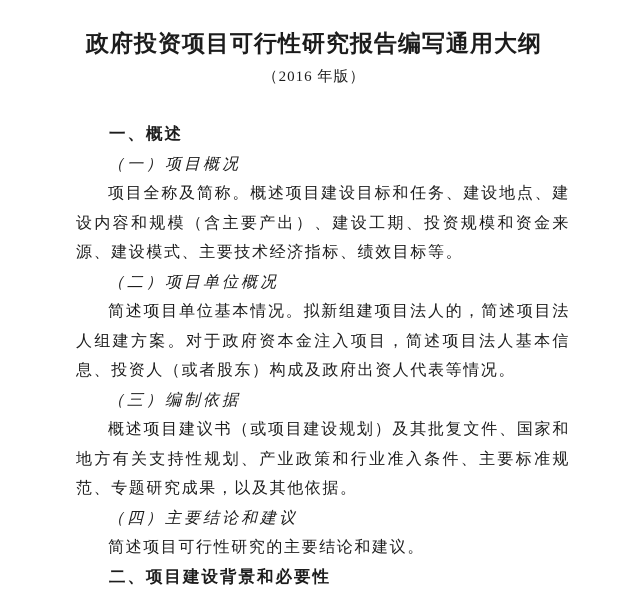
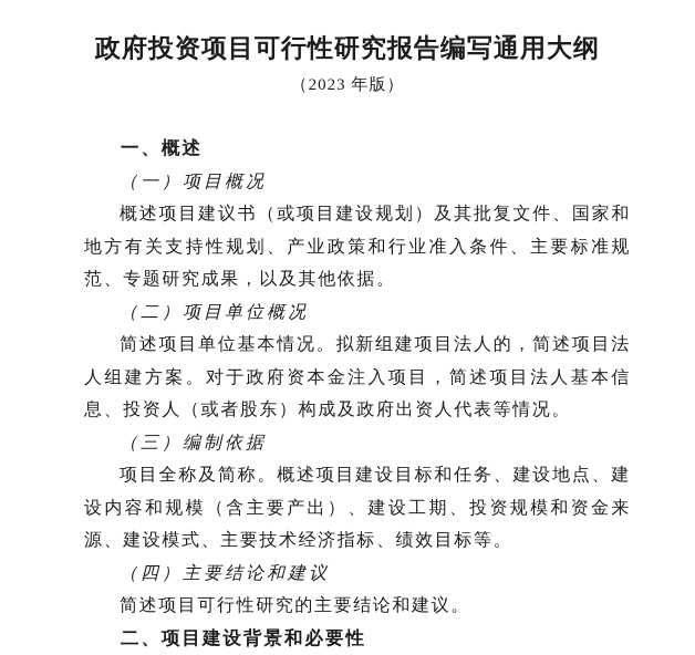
  政府投资项目可行性研究报告编写通用大纲
- （2016 年版）
+ （2023 年版）
  一、概述
  （一）项目概况
- 项目全称及简称。概述项目建设目标和任务、建设地点、建设内容和规模（含主要产出）、建设工期、投资规模和资金来源、建设模式、主要技术经济指标、绩效目标等。
+ 概述项目建议书（或项目建设规划）及其批复文件、国家和地方有关支持性规划、产业政策和行业准入条件、主要标准规范、专题研究成果，以及其他依据。
  （二）项目单位概况
  简述项目单位基本情况。拟新组建项目法人的，简述项目法人组建方案。对于政府资本金注入项目，简述项目法人基本信息、投资人（或者股东）构成及政府出资人代表等情况。
  （三）编制依据
- 概述项目建议书（或项目建设规划）及其批复文件、国家和地方有关支持性规划、产业政策和行业准入条件、主要标准规范、专题研究成果，以及其他依据。
+ 项目全称及简称。概述项目建设目标和任务、建设地点、建设内容和规模（含主要产出）、建设工期、投资规模和资金来源、建设模式、主要技术经济指标、绩效目标等。
  （四）主要结论和建议
  简述项目可行性研究的主要结论和建议。
  二、项目建设背景和必要性
